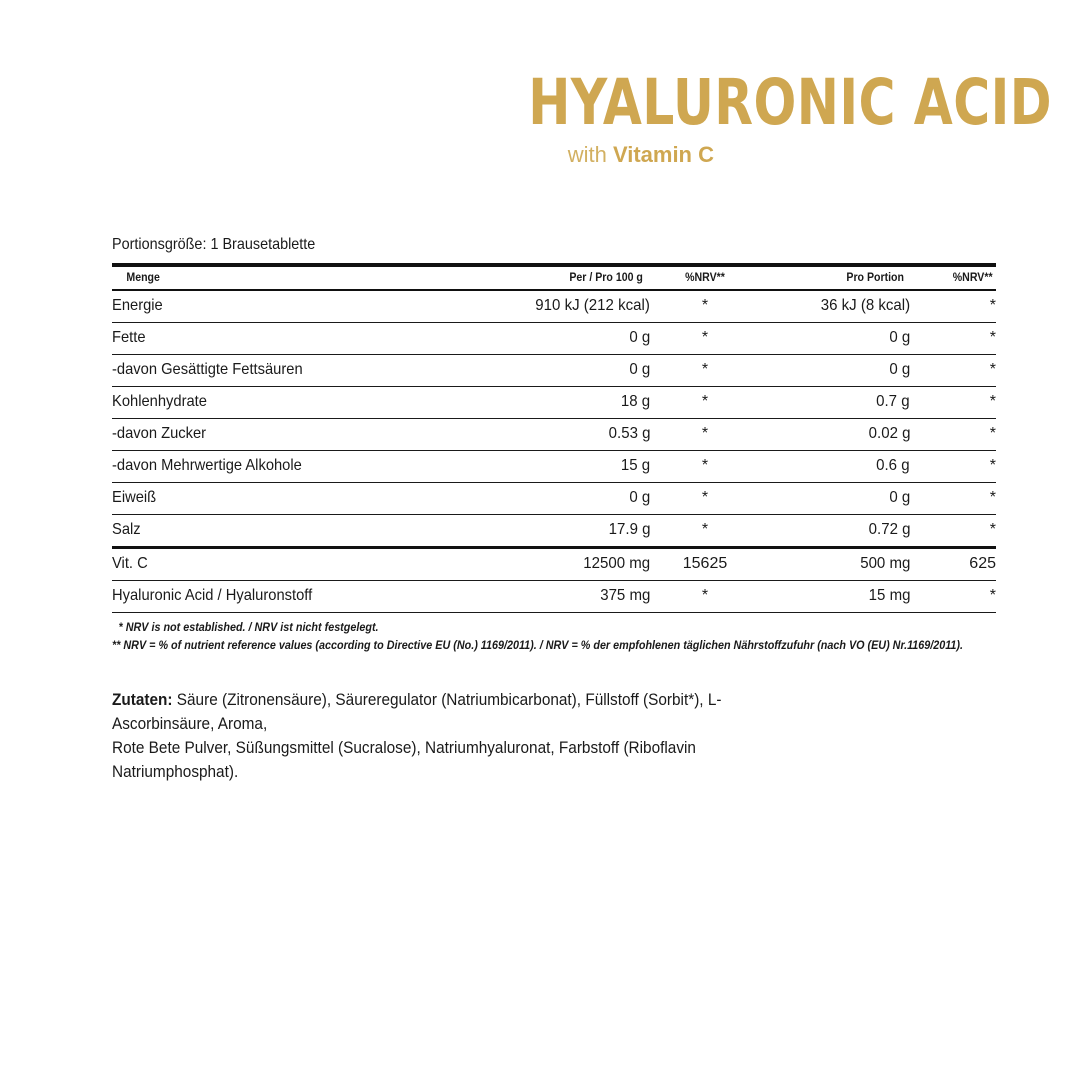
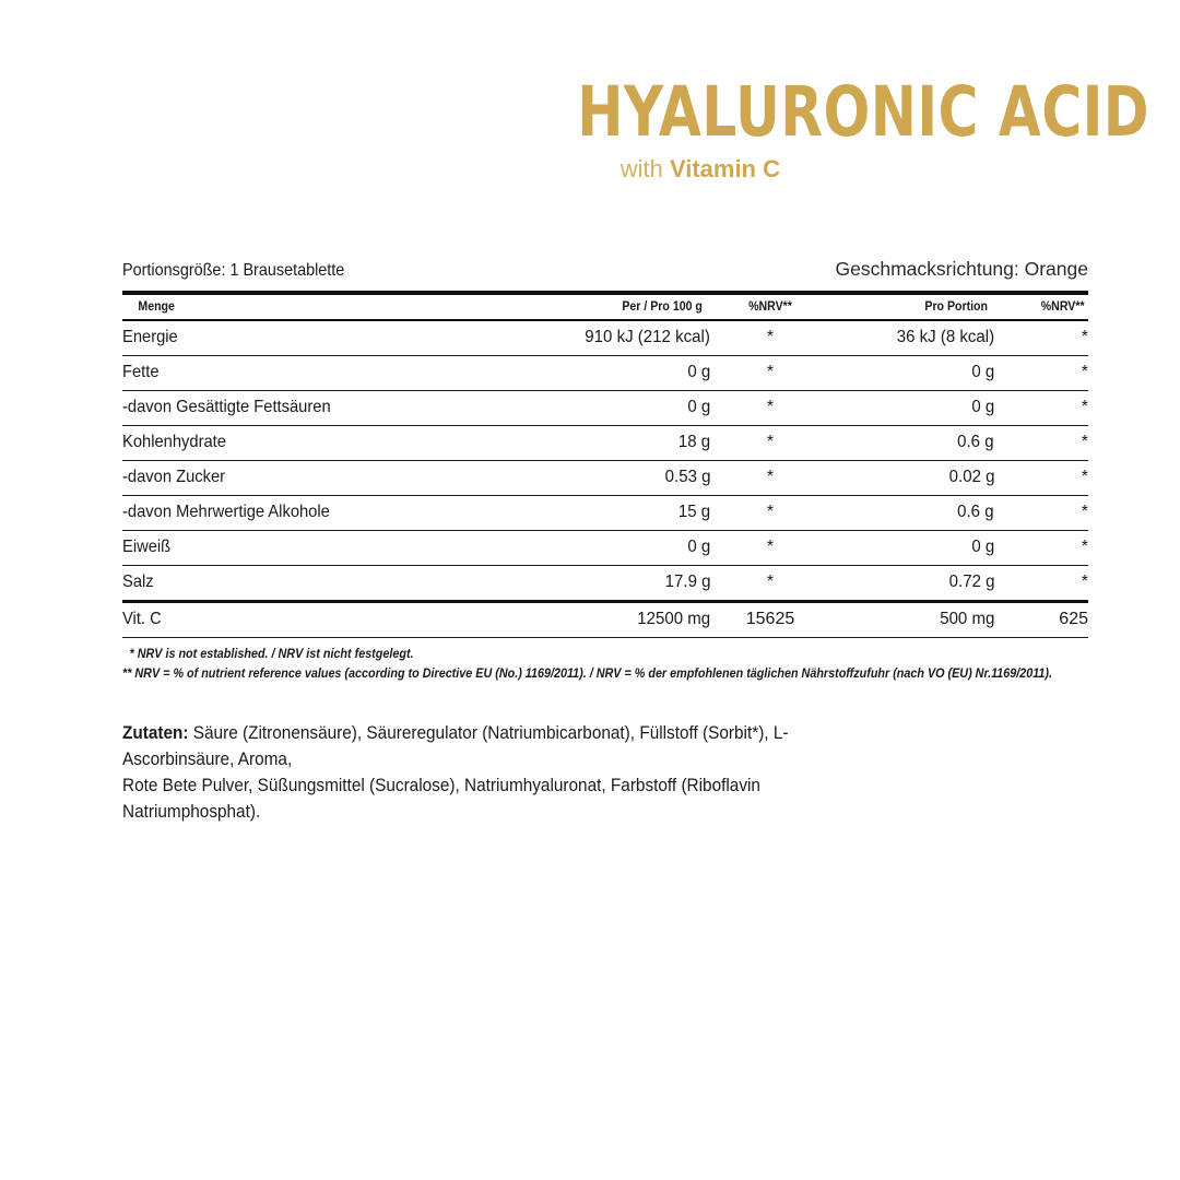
  HYALURONIC ACID
  with Vitamin C
  Portionsgröße: 1 Brausetablette
+ Geschmacksrichtung: Orange
  Menge	Per / Pro 100 g	%NRV**	Pro Portion	%NRV**
  Energie	910 kJ (212 kcal)	*	36 kJ (8 kcal)	*
  Fette	0 g	*	0 g	*
  -davon Gesättigte Fettsäuren	0 g	*	0 g	*
- Kohlenhydrate	18 g	*	0.7 g	*
+ Kohlenhydrate	18 g	*	0.6 g	*
  -davon Zucker	0.53 g	*	0.02 g	*
  -davon Mehrwertige Alkohole	15 g	*	0.6 g	*
  Eiweiß	0 g	*	0 g	*
  Salz	17.9 g	*	0.72 g	*
  Vit. C	12500 mg	15625	500 mg	625
- Hyaluronic Acid / Hyaluronstoff	375 mg	*	15 mg	*
  * NRV is not established. / NRV ist nicht festgelegt.
  ** NRV = % of nutrient reference values (according to Directive EU (No.) 1169/2011). / NRV = % der empfohlenen täglichen Nährstoffzufuhr (nach VO (EU) Nr.1169/2011).
  Zutaten: Säure (Zitronensäure), Säureregulator (Natriumbicarbonat), Füllstoff (Sorbit*), L-Ascorbinsäure, Aroma,
  Rote Bete Pulver, Süßungsmittel (Sucralose), Natriumhyaluronat, Farbstoff (Riboflavin Natriumphosphat).
